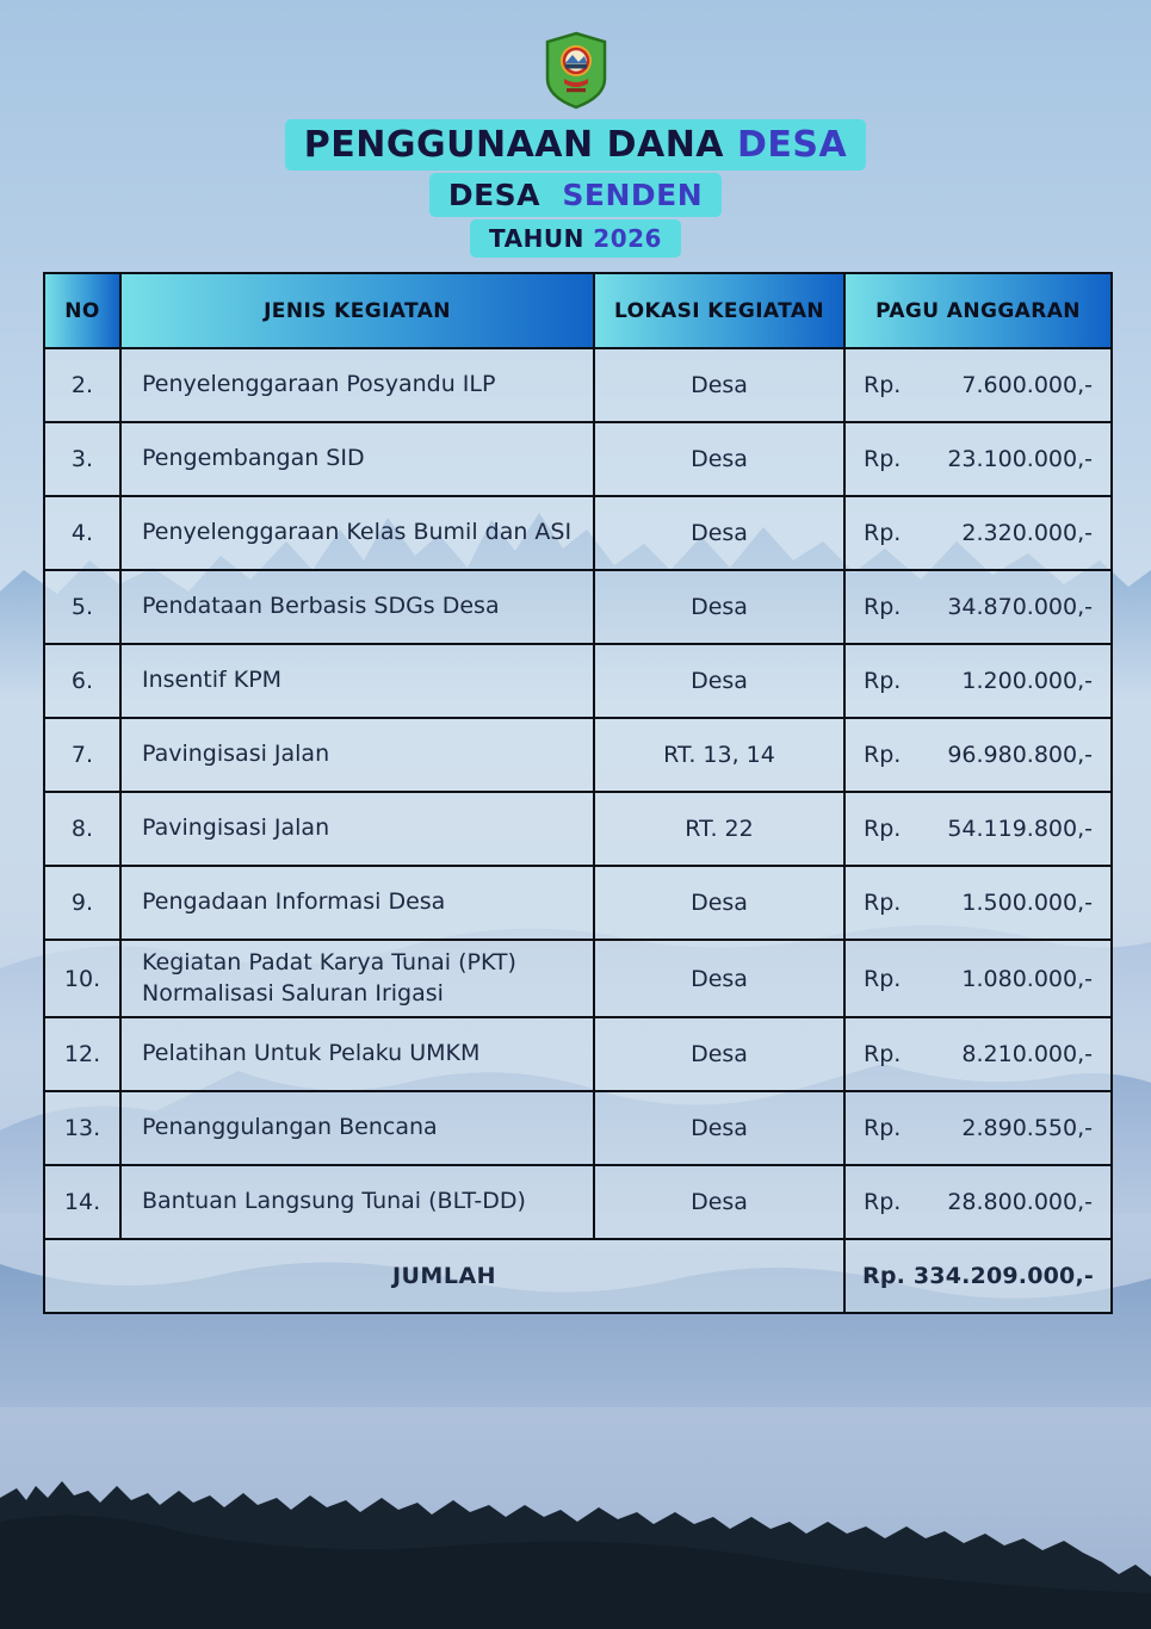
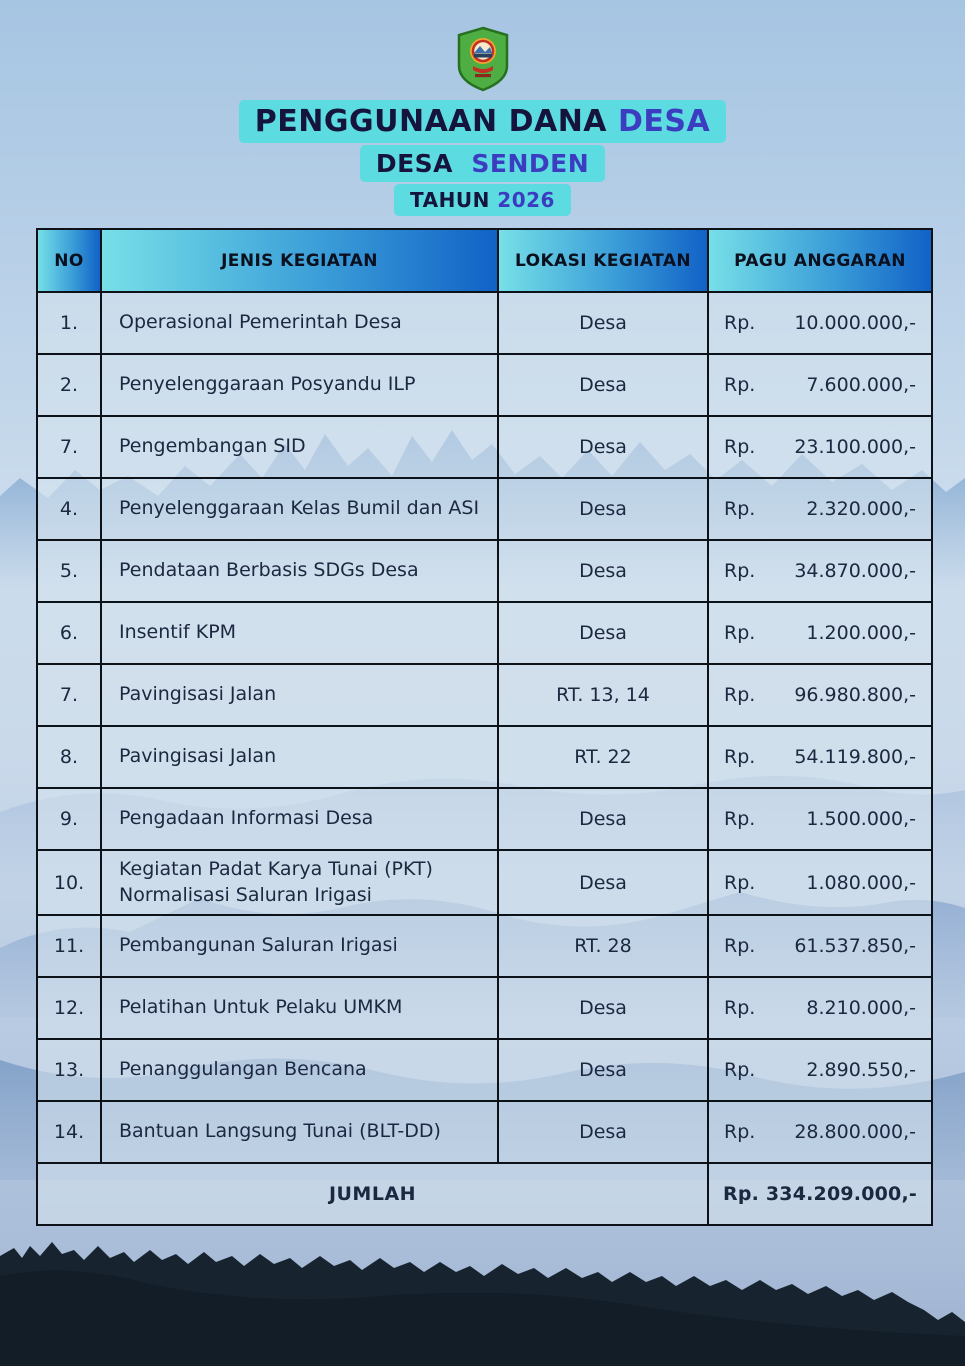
  PENGGUNAAN DANA DESA
  DESA SENDEN
  TAHUN 2026
  NO	JENIS KEGIATAN	LOKASI KEGIATAN	PAGU ANGGARAN
+ 1.	Operasional Pemerintah Desa	Desa	Rp. 10.000.000,-
  2.	Penyelenggaraan Posyandu ILP	Desa	Rp. 7.600.000,-
- 3.	Pengembangan SID	Desa	Rp. 23.100.000,-
+ 7.	Pengembangan SID	Desa	Rp. 23.100.000,-
  4.	Penyelenggaraan Kelas Bumil dan ASI	Desa	Rp. 2.320.000,-
  5.	Pendataan Berbasis SDGs Desa	Desa	Rp. 34.870.000,-
  6.	Insentif KPM	Desa	Rp. 1.200.000,-
  7.	Pavingisasi Jalan	RT. 13, 14	Rp. 96.980.800,-
  8.	Pavingisasi Jalan	RT. 22	Rp. 54.119.800,-
  9.	Pengadaan Informasi Desa	Desa	Rp. 1.500.000,-
  10.	Kegiatan Padat Karya Tunai (PKT) Normalisasi Saluran Irigasi	Desa	Rp. 1.080.000,-
+ 11.	Pembangunan Saluran Irigasi	RT. 28	Rp. 61.537.850,-
  12.	Pelatihan Untuk Pelaku UMKM	Desa	Rp. 8.210.000,-
  13.	Penanggulangan Bencana	Desa	Rp. 2.890.550,-
  14.	Bantuan Langsung Tunai (BLT-DD)	Desa	Rp. 28.800.000,-
  JUMLAH	Rp. 334.209.000,-
